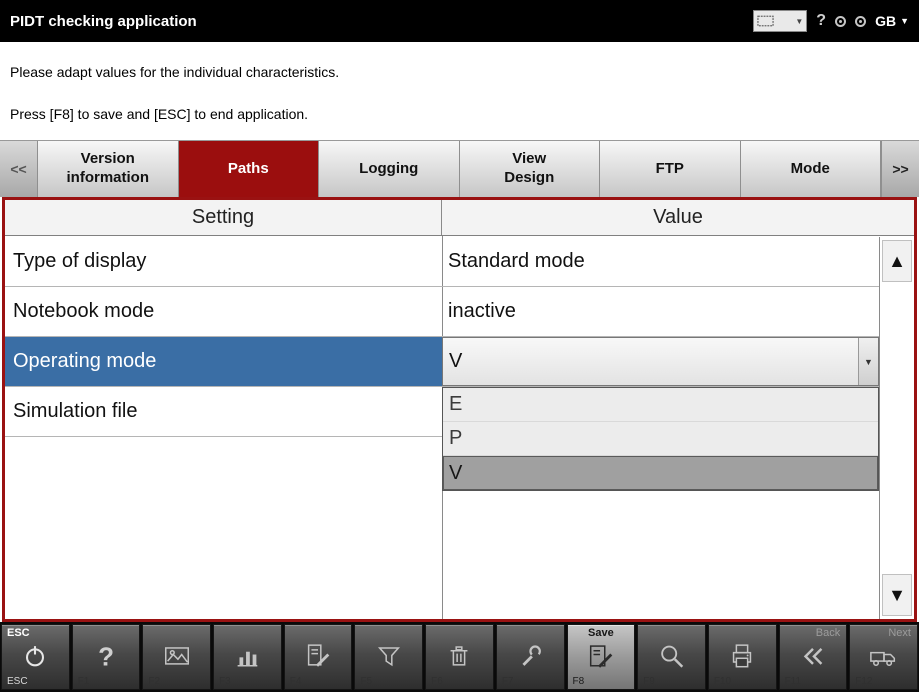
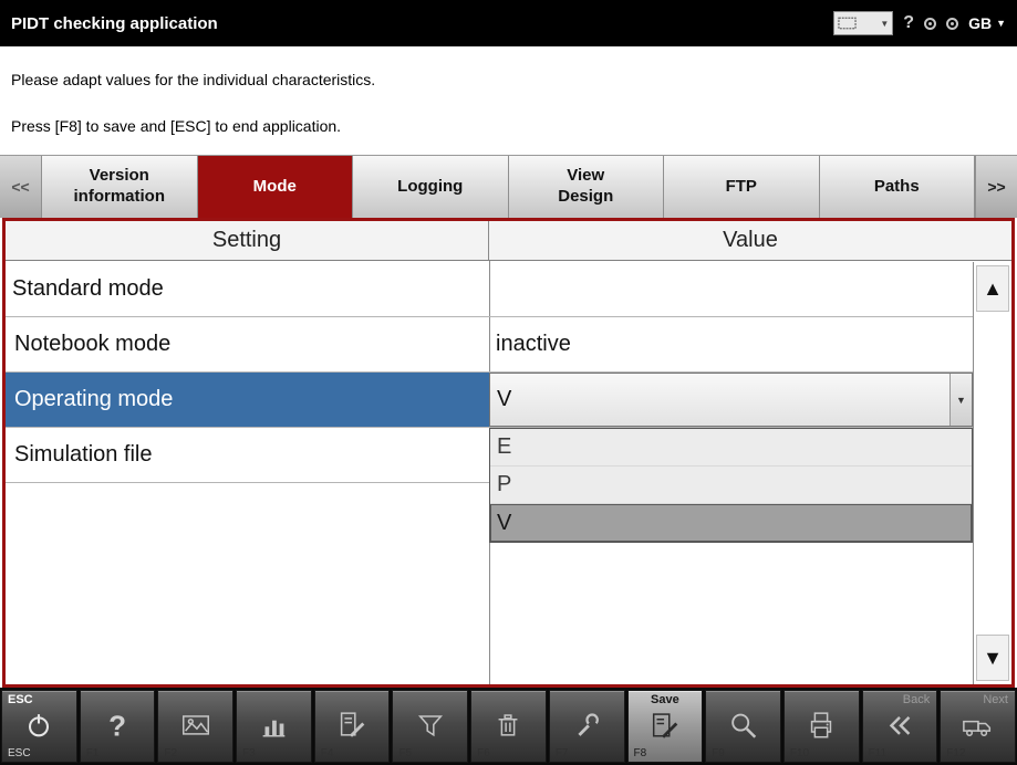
  PIDT checking application
  ▼
  ?
  GB
  ▼
  Please adapt values for the individual characteristics.
  Press [F8] to save and [ESC] to end application.
  <<
  Version information
- Paths
+ Mode
  Logging
  View
  Design
  FTP
- Mode
+ Paths
  >>
  Setting
  Value
- Type of display
  Standard mode
  Notebook mode
  inactive
  Operating mode
  V
  ▼
  Simulation file
  E
  P
  V
  ▲
  ▼
  ESC
  ESC
  ?
  Save
  F8
  Back
  Next
